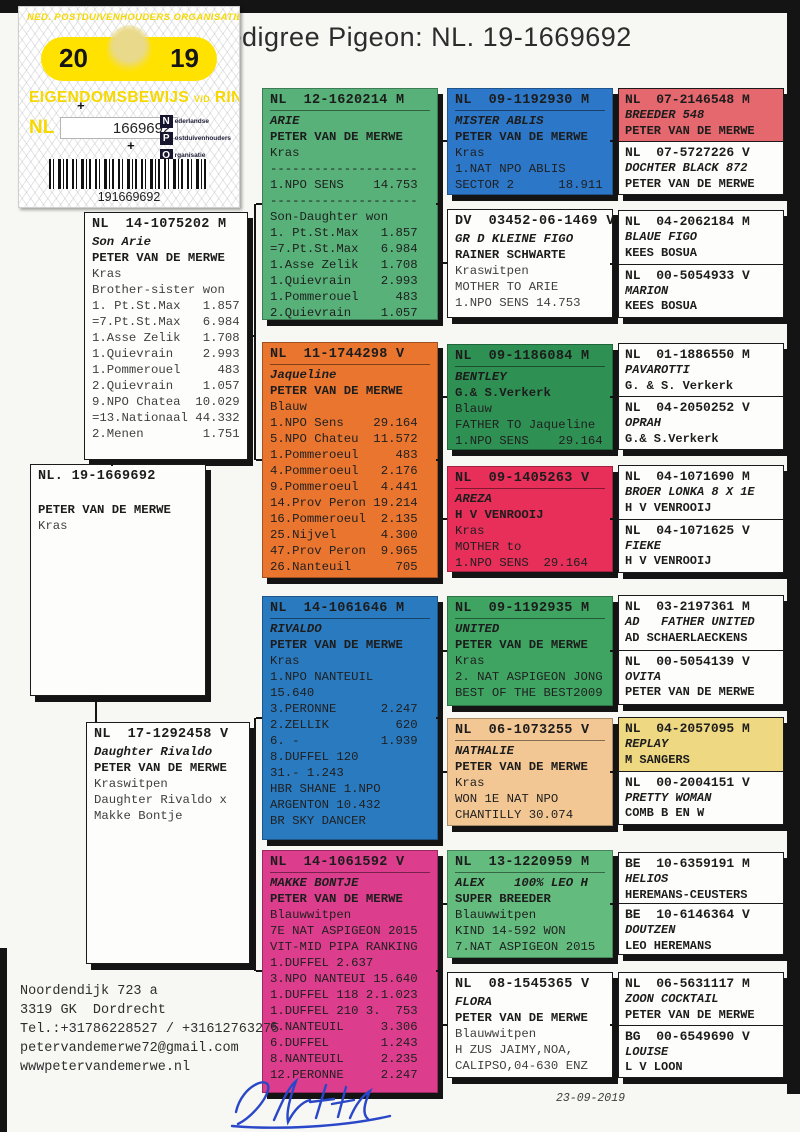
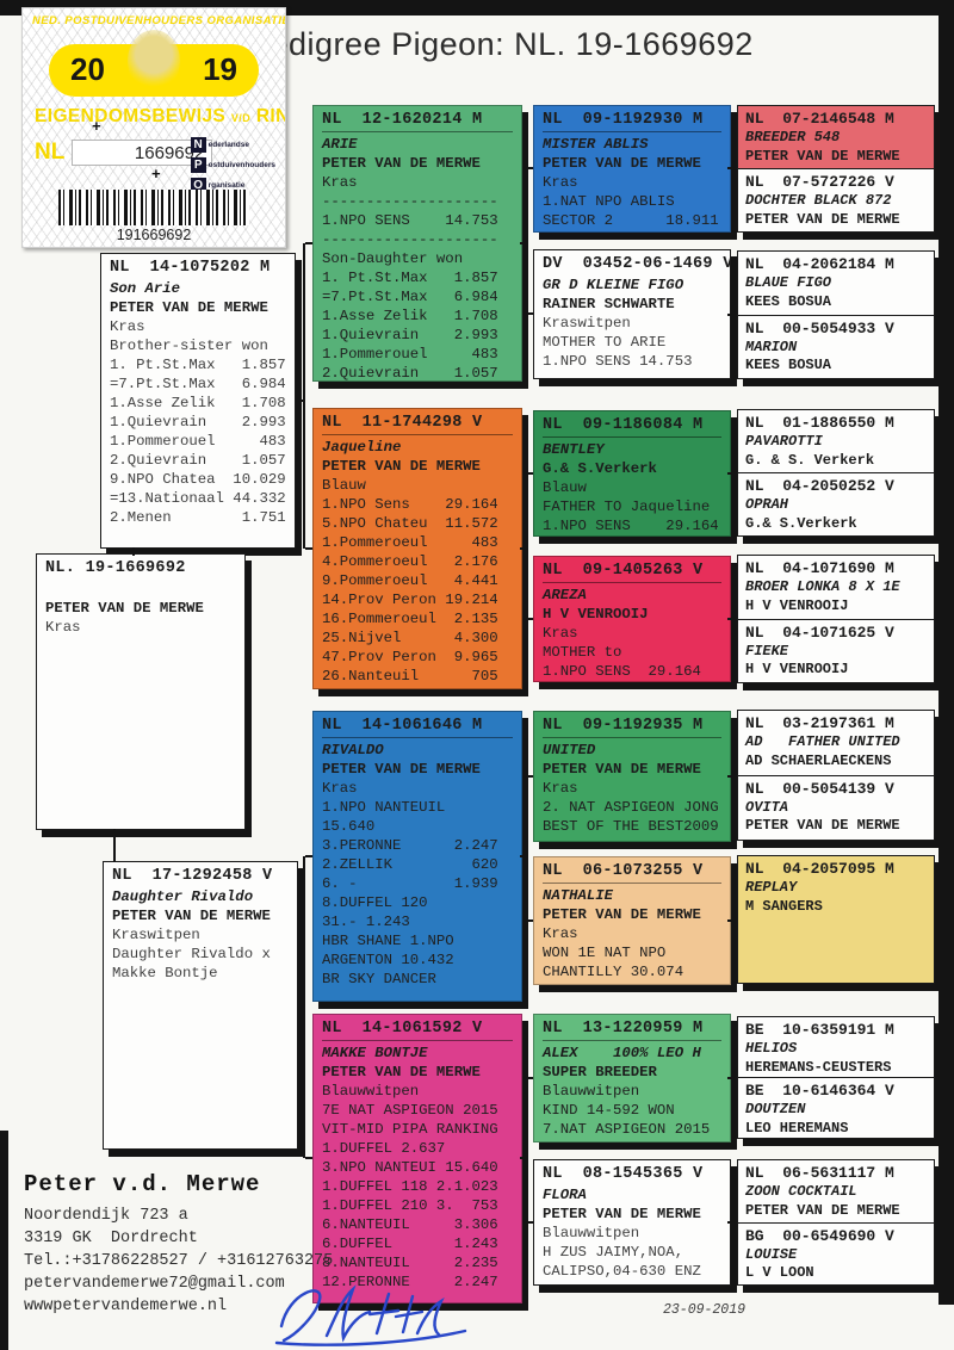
  digree Pigeon: NL. 19-1669692
  NED. POSTDUIVENHOUDERS ORGANISATI
  20
  19
  EIGENDOMSBEWIJS V/D RIN
  NL
  1669692
  N
  P
  O
  +
  +
  191669692
  NL 14-1075202 M
  Son Arie
  PETER VAN DE MERWE
  Kras
  Brother-sister won
  1. Pt.St.Max 1.857
  =7.Pt.St.Max 6.984
  1.Asse Zelik 1.708
  1.Quievrain 2.993
  1.Pommerouel 483
  2.Quievrain 1.057
  9.NPO Chatea 10.029
  =13.Nationaal 44.332
  2.Menen 1.751
  NL. 19-1669692
  PETER VAN DE MERWE
  Kras
  NL 17-1292458 V
  Daughter Rivaldo
  PETER VAN DE MERWE
  Kraswitpen
  Daughter Rivaldo x
  Makke Bontje
  NL 12-1620214 M
  ARIE
  PETER VAN DE MERWE
  Kras
  --------------------
  1.NPO SENS 14.753
  --------------------
  Son-Daughter won
  1. Pt.St.Max 1.857
  =7.Pt.St.Max 6.984
  1.Asse Zelik 1.708
  1.Quievrain 2.993
  1.Pommerouel 483
  2.Quievrain 1.057
  NL 11-1744298 V
  Jaqueline
  PETER VAN DE MERWE
  Blauw
  1.NPO Sens 29.164
  5.NPO Chateu 11.572
  1.Pommeroeul 483
  4.Pommeroeul 2.176
  9.Pommeroeul 4.441
  14.Prov Peron 19.214
  16.Pommeroeul 2.135
  25.Nijvel 4.300
  47.Prov Peron 9.965
  26.Nanteuil 705
  NL 14-1061646 M
  RIVALDO
  PETER VAN DE MERWE
  Kras
  1.NPO NANTEUIL
  15.640
  3.PERONNE 2.247
  2.ZELLIK 620
  6. - 1.939
  8.DUFFEL 120
  31.- 1.243
  HBR SHANE 1.NPO
  ARGENTON 10.432
  BR SKY DANCER
  NL 14-1061592 V
  MAKKE BONTJE
  PETER VAN DE MERWE
  Blauwwitpen
  7E NAT ASPIGEON 2015
  VIT-MID PIPA RANKING
  1.DUFFEL 2.637
  3.NPO NANTEUI 15.640
  1.DUFFEL 118 2.1.023
  1.DUFFEL 210 3. 753
  6.NANTEUIL 3.306
  6.DUFFEL 1.243
  8.NANTEUIL 2.235
  12.PERONNE 2.247
  NL 09-1192930 M
  MISTER ABLIS
  PETER VAN DE MERWE
  Kras
  1.NAT NPO ABLIS
  SECTOR 2 18.911
  DV 03452-06-1469 V
  GR D KLEINE FIGO
  RAINER SCHWARTE
  Kraswitpen
  MOTHER TO ARIE
  1.NPO SENS 14.753
  NL 09-1186084 M
  BENTLEY
  G.& S.Verkerk
  Blauw
  FATHER TO Jaqueline
  1.NPO SENS 29.164
  NL 09-1405263 V
  AREZA
  H V VENROOIJ
  Kras
  MOTHER to
  1.NPO SENS 29.164
  NL 09-1192935 M
  UNITED
  PETER VAN DE MERWE
  Kras
  2. NAT ASPIGEON JONG
  BEST OF THE BEST2009
  NL 06-1073255 V
  NATHALIE
  PETER VAN DE MERWE
  Kras
  WON 1E NAT NPO
  CHANTILLY 30.074
  NL 13-1220959 M
  ALEX 100% LEO H
  SUPER BREEDER
  Blauwwitpen
  KIND 14-592 WON
  7.NAT ASPIGEON 2015
  NL 08-1545365 V
  FLORA
  PETER VAN DE MERWE
  Blauwwitpen
  H ZUS JAIMY,NOA,
  CALIPSO,04-630 ENZ
  NL 07-2146548 M
  BREEDER 548
  PETER VAN DE MERWE
  NL 07-5727226 V
  DOCHTER BLACK 872
  PETER VAN DE MERWE
  NL 04-2062184 M
  BLAUE FIGO
  KEES BOSUA
  NL 00-5054933 V
  MARION
  KEES BOSUA
  NL 01-1886550 M
  PAVAROTTI
  G. & S. Verkerk
  NL 04-2050252 V
  OPRAH
  G.& S.Verkerk
  NL 04-1071690 M
  BROER LONKA 8 X 1E
  H V VENROOIJ
  NL 04-1071625 V
  FIEKE
  H V VENROOIJ
  NL 03-2197361 M
  AD FATHER UNITED
  AD SCHAERLAECKENS
  NL 00-5054139 V
  OVITA
  PETER VAN DE MERWE
  NL 04-2057095 M
  REPLAY
  M SANGERS
- NL 00-2004151 V
- PRETTY WOMAN
- COMB B EN W
  BE 10-6359191 M
  HELIOS
  HEREMANS-CEUSTERS
  BE 10-6146364 V
  DOUTZEN
  LEO HEREMANS
  NL 06-5631117 M
  ZOON COCKTAIL
  PETER VAN DE MERWE
  BG 00-6549690 V
  LOUISE
  L V LOON
+ Peter v.d. Merwe
  Noordendijk 723 a
  3319 GK Dordrecht
  Tel.:+31786228527 / +31612763275
  petervandemerwe72@gmail.com
  wwwpetervandemerwe.nl
  23-09-2019
